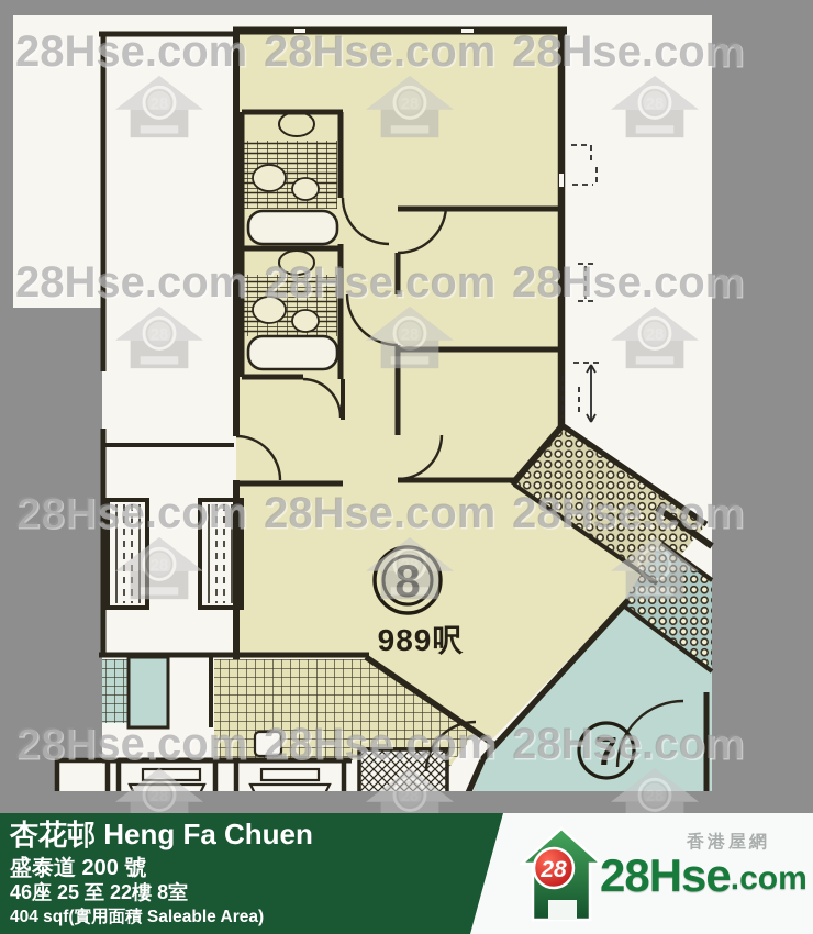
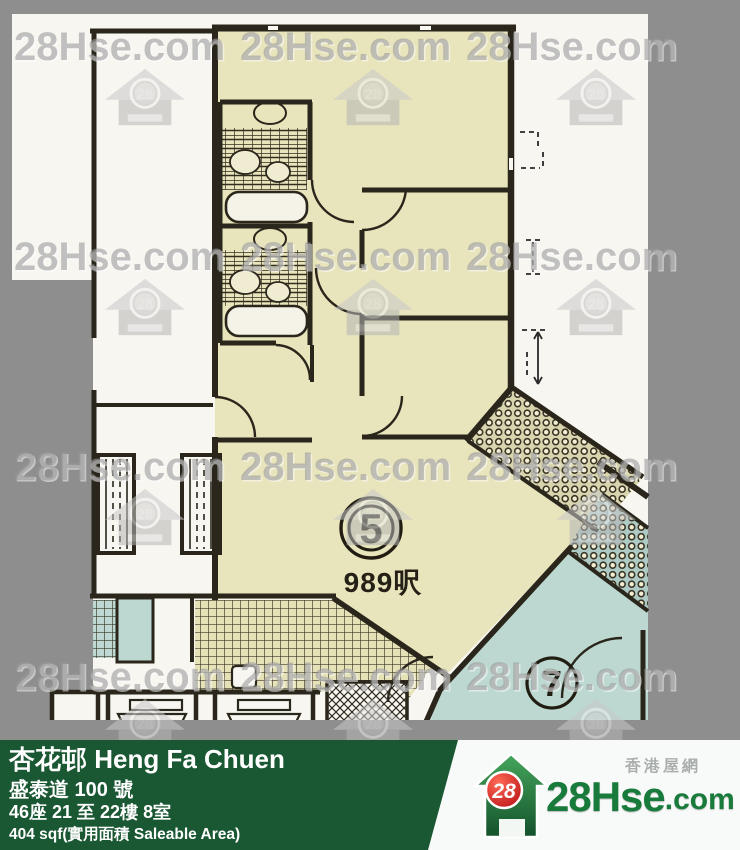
- 8
+ 5
  989呎
  7
  28Hse.com
  28Hse.com
  28Hse.com
  28Hse.com
  28Hse.com
  28Hse.com
  28Hse.com
  28Hse.com
  28Hse.com
  28Hse.com
  28Hse.com
  28Hse.com
  杏花邨 Heng Fa Chuen
- 盛泰道 200 號
+ 盛泰道 100 號
- 46座 25 至 22樓 8室
+ 46座 21 至 22樓 8室
  404 sqf(實用面積 Saleable Area)
  28
  28Hse
  .com
  香港屋網
